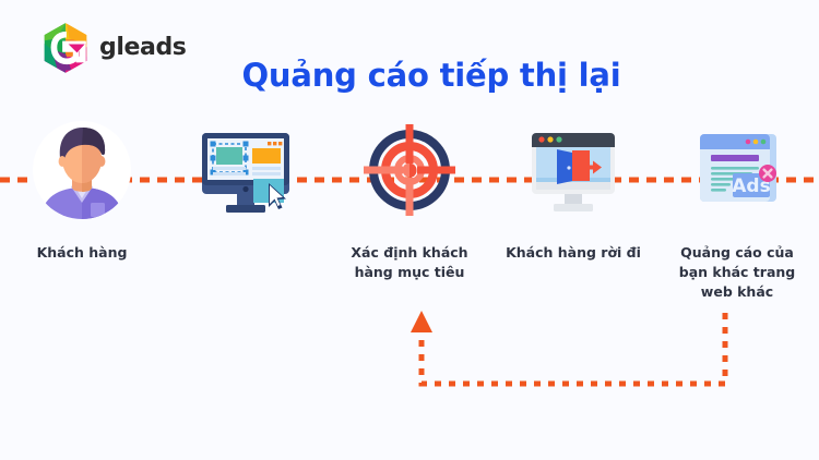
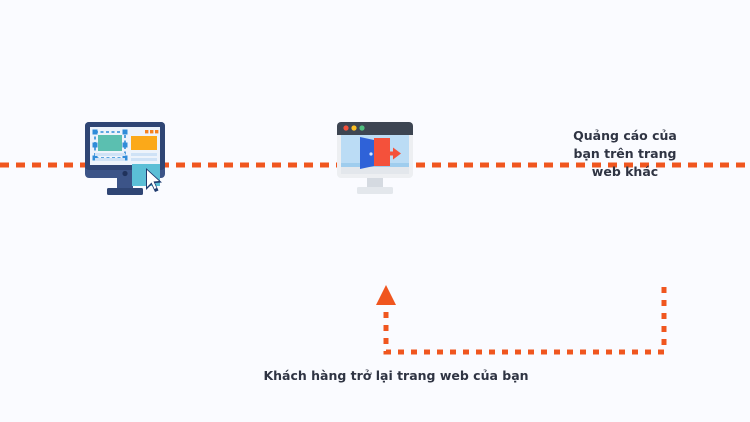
- gleads
- Quảng cáo tiếp thị lại
- Khách hàng
- Xác định khách hàng mục tiêu
- Khách hàng rời đi
- Ads
- Quảng cáo của bạn khác trang web khác
+ Quảng cáo của bạn trên trang web khác
+ Khách hàng trở lại trang web của bạn
